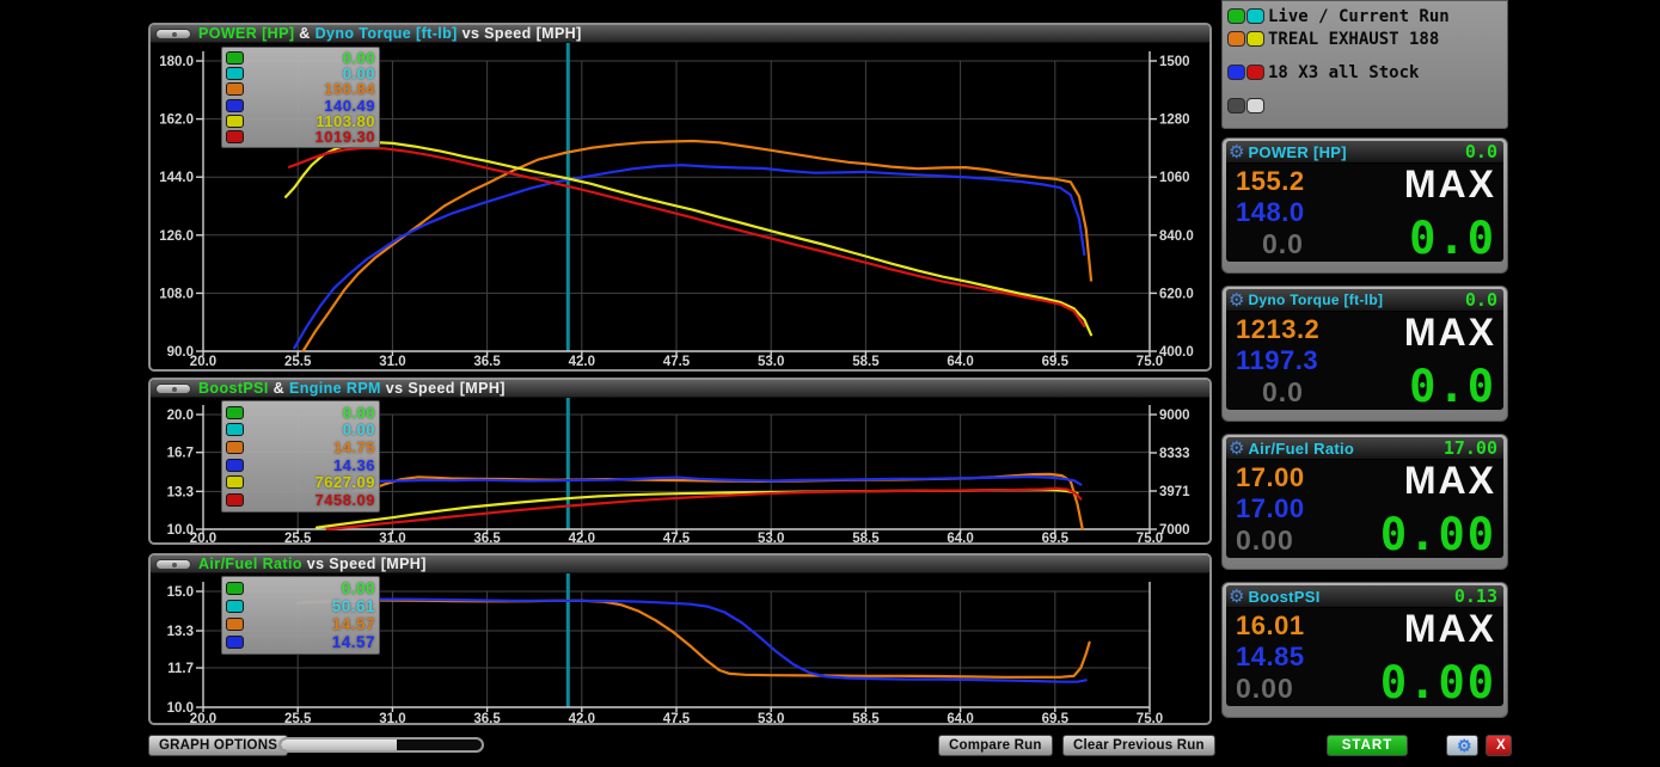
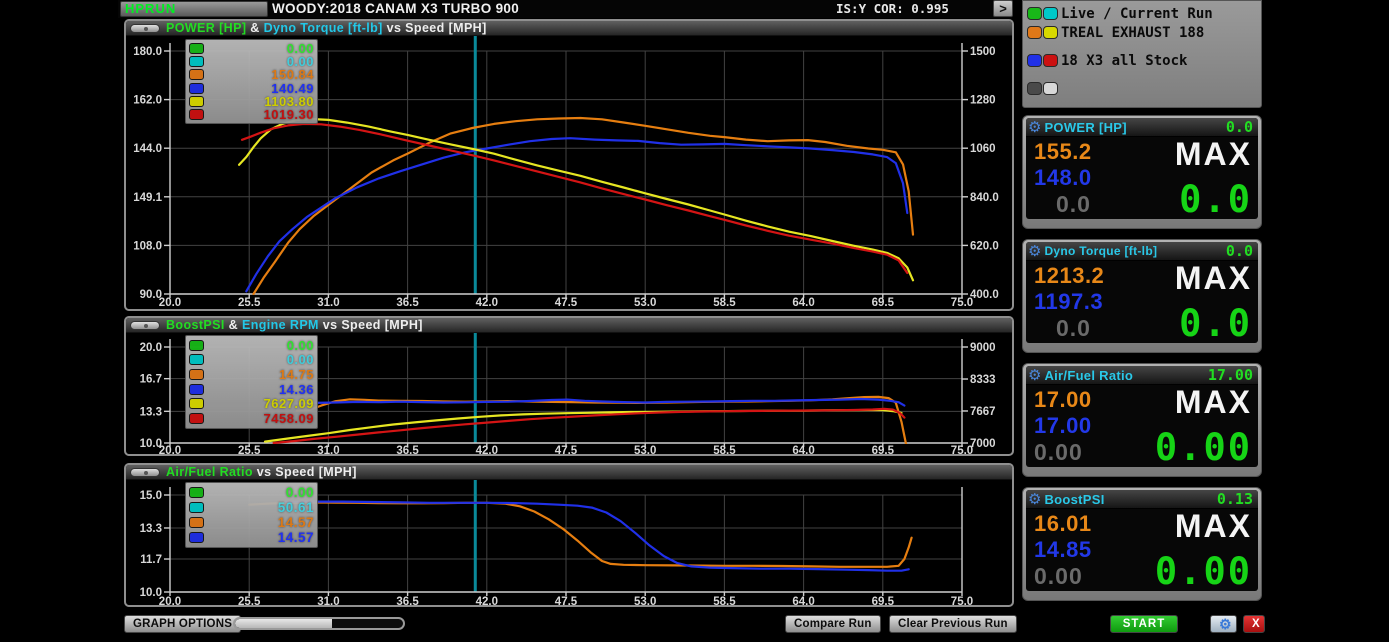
+ HPRUN
+ WOODY:2018 CANAM X3 TURBO 900
+ IS:Y COR: 0.995
+ >
  POWER [HP] & Dyno Torque [ft-lb] vs Speed [MPH]
  180.0
  162.0
  144.0
- 126.0
+ 149.1
  108.0
  90.0
  1500
  1280
  1060
  840.0
  620.0
  400.0
  20.0
  25.5
  31.0
  36.5
  42.0
  47.5
  53.0
  58.5
  64.0
  69.5
  75.0
  0.00
  0.00
  150.84
  140.49
  1103.80
  1019.30
  BoostPSI & Engine RPM vs Speed [MPH]
  20.0
  16.7
  13.3
  10.0
  9000
  8333
- 3971
+ 7667
  7000
  20.0
  25.5
  31.0
  36.5
  42.0
  47.5
  53.0
  58.5
  64.0
  69.5
  75.0
  0.00
  0.00
  14.75
  14.36
  7627.09
  7458.09
  Air/Fuel Ratio vs Speed [MPH]
  15.0
  13.3
  11.7
  10.0
  20.0
  25.5
  31.0
  36.5
  42.0
  47.5
  53.0
  58.5
  64.0
  69.5
  75.0
  0.00
  50.61
  14.57
  14.57
  Live / Current Run
  TREAL EXHAUST 188
  18 X3 all Stock
  ⚙
  POWER [HP]
  0.0
  155.2
  148.0
  0.0
  MAX
  0.0
  ⚙
  Dyno Torque [ft-lb]
  0.0
  1213.2
  1197.3
  0.0
  MAX
  0.0
  ⚙
  Air/Fuel Ratio
  17.00
  17.00
  17.00
  0.00
  MAX
  0.00
  ⚙
  BoostPSI
  0.13
  16.01
  14.85
  0.00
  MAX
  0.00
  GRAPH OPTIONS
  Compare Run
  Clear Previous Run
  START
  ⚙
  X
